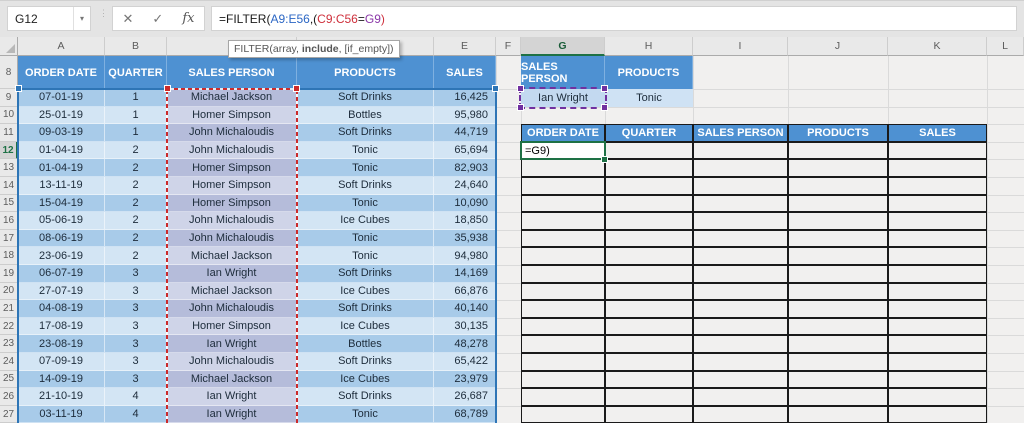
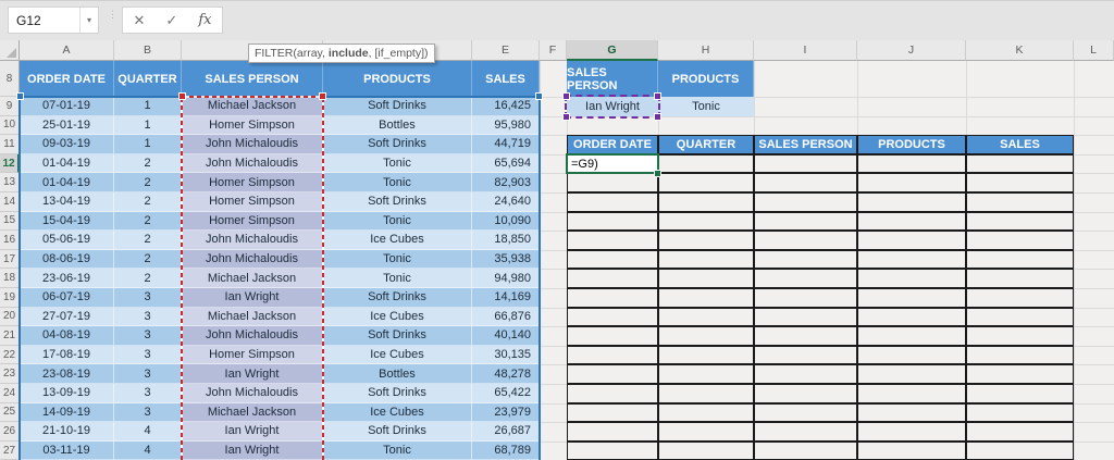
  G12
  ▾
  ⋮
  ✕
  ✓
  fx
- =FILTER(
- A9:E56
- ,(
- C9:C56
- =
- G9
- )
  A
  B
  E
  F
  G
  H
  I
  J
  K
  L
  8
  9
  10
  11
  12
  13
  14
  15
  16
  17
  18
  19
  20
  21
  22
  23
  24
  25
  26
  27
  ORDER DATE
  QUARTER
  SALES PERSON
  PRODUCTS
  SALES
  07-01-19
  1
  Michael Jackson
  Soft Drinks
  16,425
  25-01-19
  1
  Homer Simpson
  Bottles
  95,980
  09-03-19
  1
  John Michaloudis
  Soft Drinks
  44,719
  01-04-19
  2
  John Michaloudis
  Tonic
  65,694
  01-04-19
  2
  Homer Simpson
  Tonic
  82,903
- 13-11-19
+ 13-04-19
  2
  Homer Simpson
  Soft Drinks
  24,640
  15-04-19
  2
  Homer Simpson
  Tonic
  10,090
  05-06-19
  2
  John Michaloudis
  Ice Cubes
  18,850
  08-06-19
  2
  John Michaloudis
  Tonic
  35,938
  23-06-19
  2
  Michael Jackson
  Tonic
  94,980
  06-07-19
  3
  Ian Wright
  Soft Drinks
  14,169
  27-07-19
  3
  Michael Jackson
  Ice Cubes
  66,876
  04-08-19
  3
  John Michaloudis
  Soft Drinks
  40,140
  17-08-19
  3
  Homer Simpson
  Ice Cubes
  30,135
  23-08-19
  3
  Ian Wright
  Bottles
  48,278
- 07-09-19
+ 13-09-19
  3
  John Michaloudis
  Soft Drinks
  65,422
  14-09-19
  3
  Michael Jackson
  Ice Cubes
  23,979
  21-10-19
  4
  Ian Wright
  Soft Drinks
  26,687
  03-11-19
  4
  Ian Wright
  Tonic
  68,789
  SALES PERSON
  PRODUCTS
  Ian Wright
  Tonic
  ORDER DATE
  QUARTER
  SALES PERSON
  PRODUCTS
  SALES
  =G9)
  FILTER(array,
  include
  , [if_empty])
